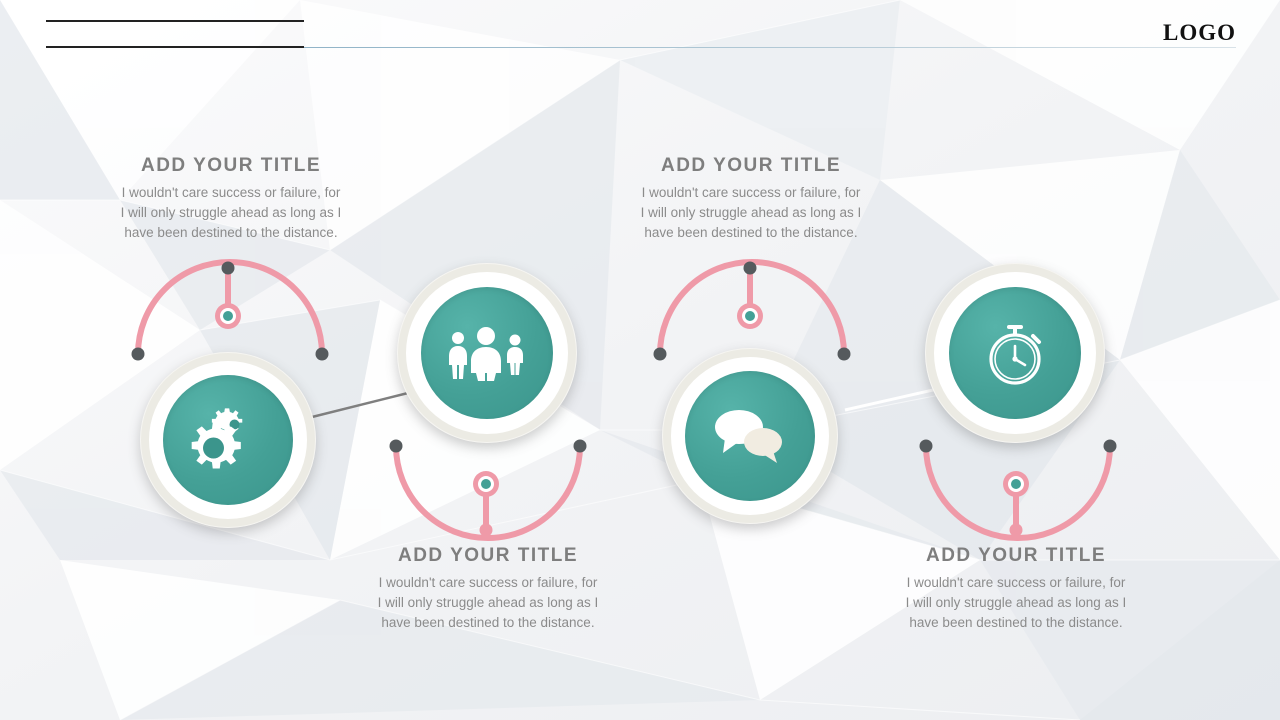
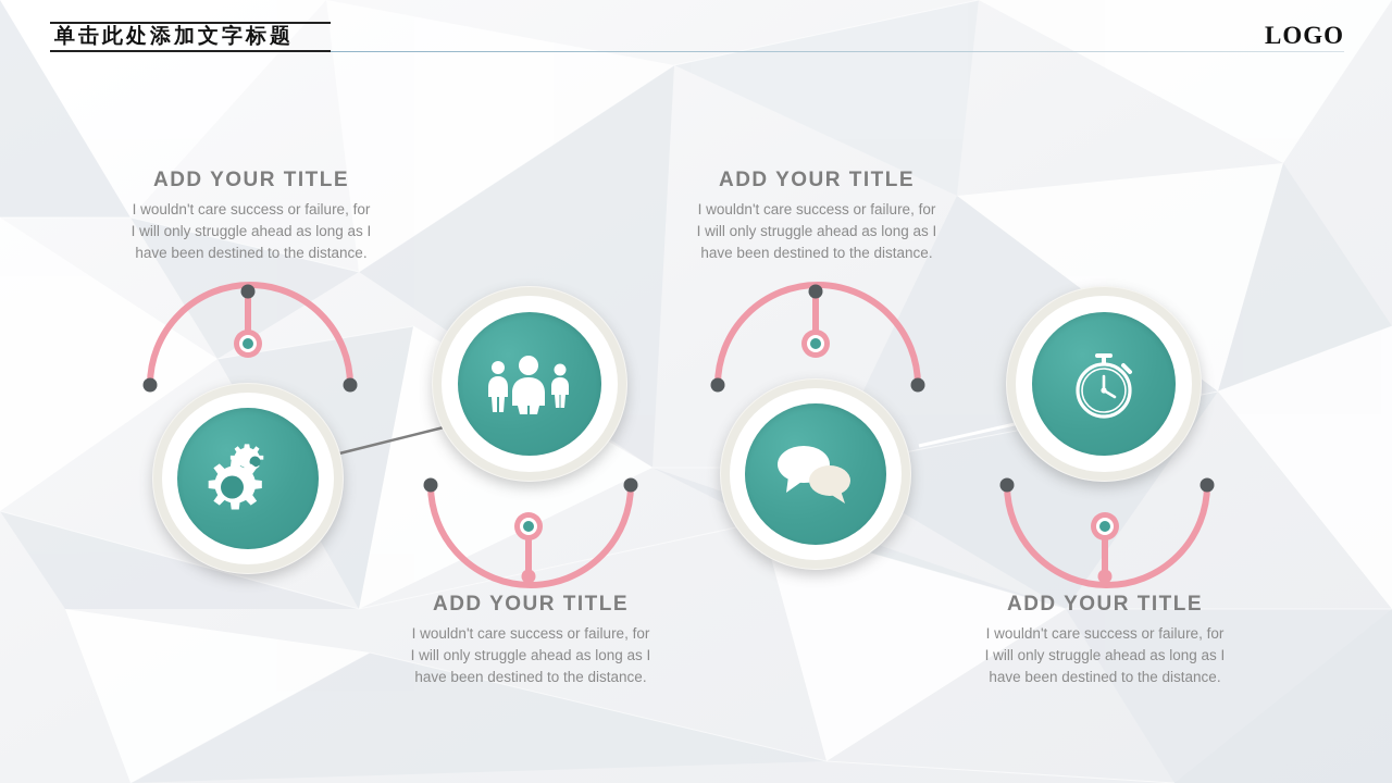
+ 单击此处添加文字标题
  LOGO
  ADD YOUR TITLE
  I wouldn't care success or failure, for
  I will only struggle ahead as long as I
  have been destined to the distance.
  ADD YOUR TITLE
  I wouldn't care success or failure, for
  I will only struggle ahead as long as I
  have been destined to the distance.
  ADD YOUR TITLE
  I wouldn't care success or failure, for
  I will only struggle ahead as long as I
  have been destined to the distance.
  ADD YOUR TITLE
  I wouldn't care success or failure, for
  I will only struggle ahead as long as I
  have been destined to the distance.
